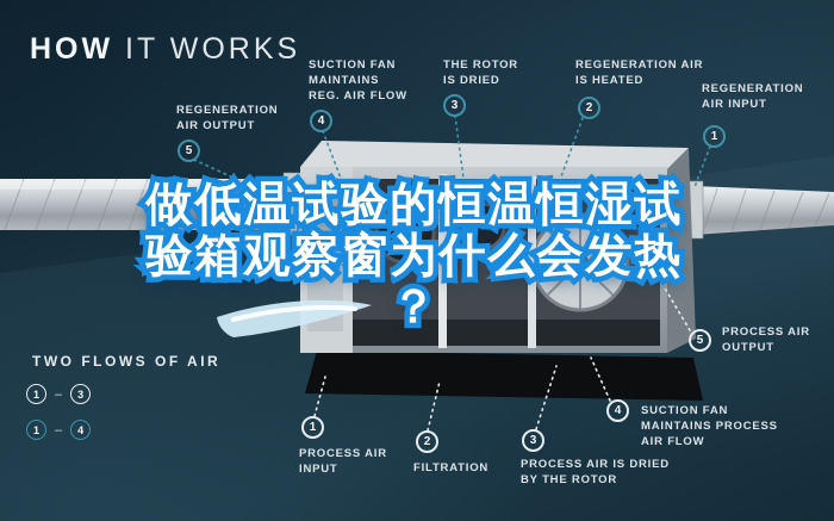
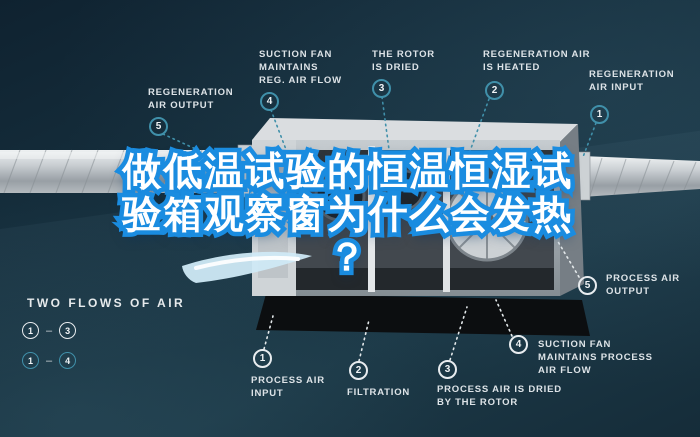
- HOW IT WORKS
  REGENERATION
  AIR INPUT
  1
  REGENERATION AIR
  IS HEATED
  2
  THE ROTOR
  IS DRIED
  3
  SUCTION FAN
  MAINTAINS
  REG. AIR FLOW
  4
  REGENERATION
  AIR OUTPUT
  5
  PROCESS AIR
  INPUT
  1
  FILTRATION
  2
  PROCESS AIR IS DRIED
  BY THE ROTOR
  3
  SUCTION FAN
  MAINTAINS PROCESS
  AIR FLOW
  4
  PROCESS AIR
  OUTPUT
  5
  TWO FLOWS OF AIR
  1
  –
  3
  1
  –
  4
  做低温试验的恒温恒湿试
  验箱观察窗为什么会发热
  ？
